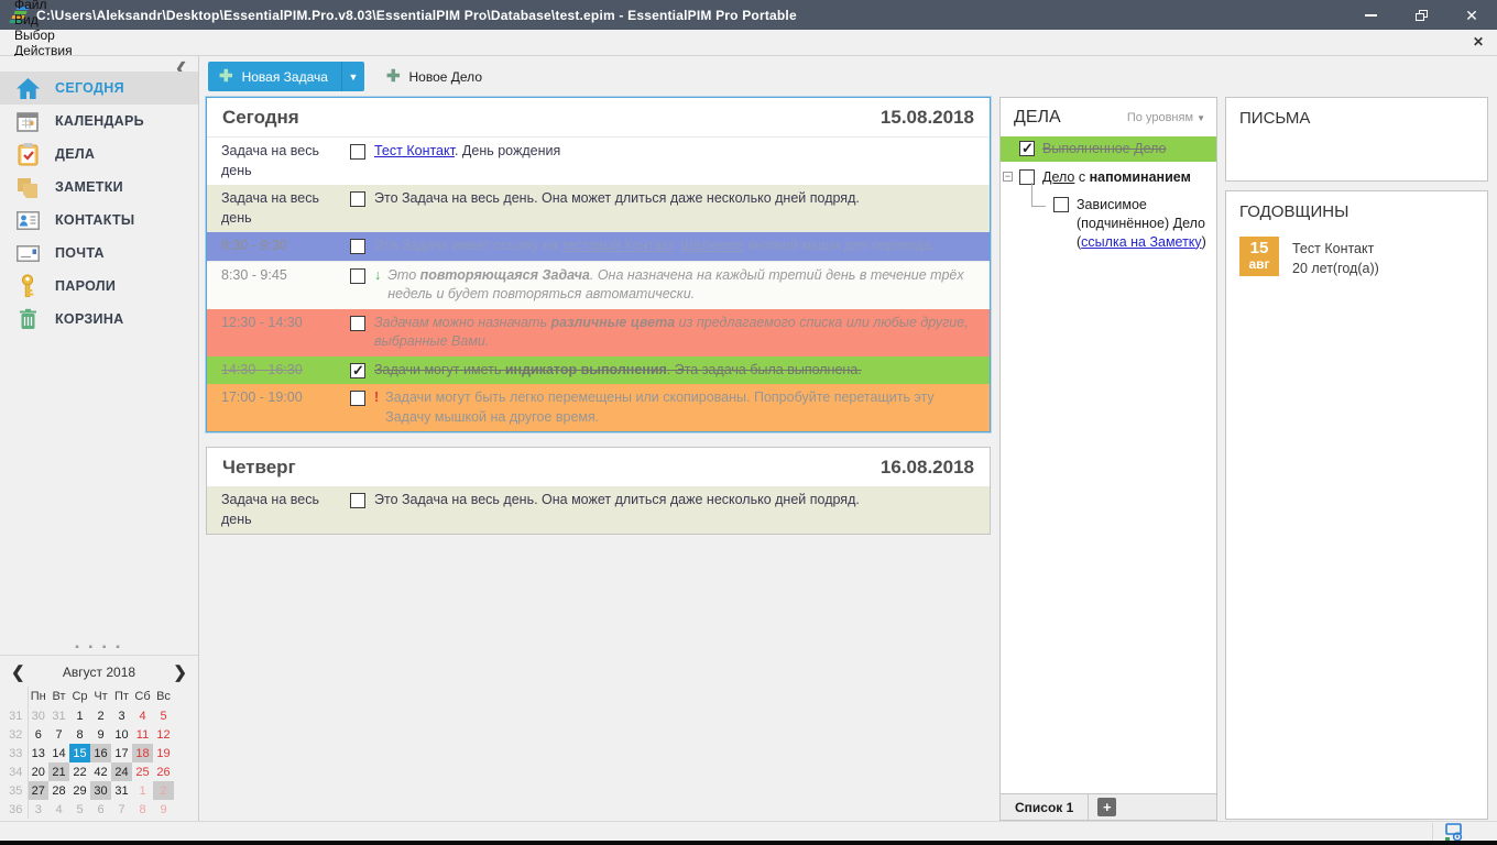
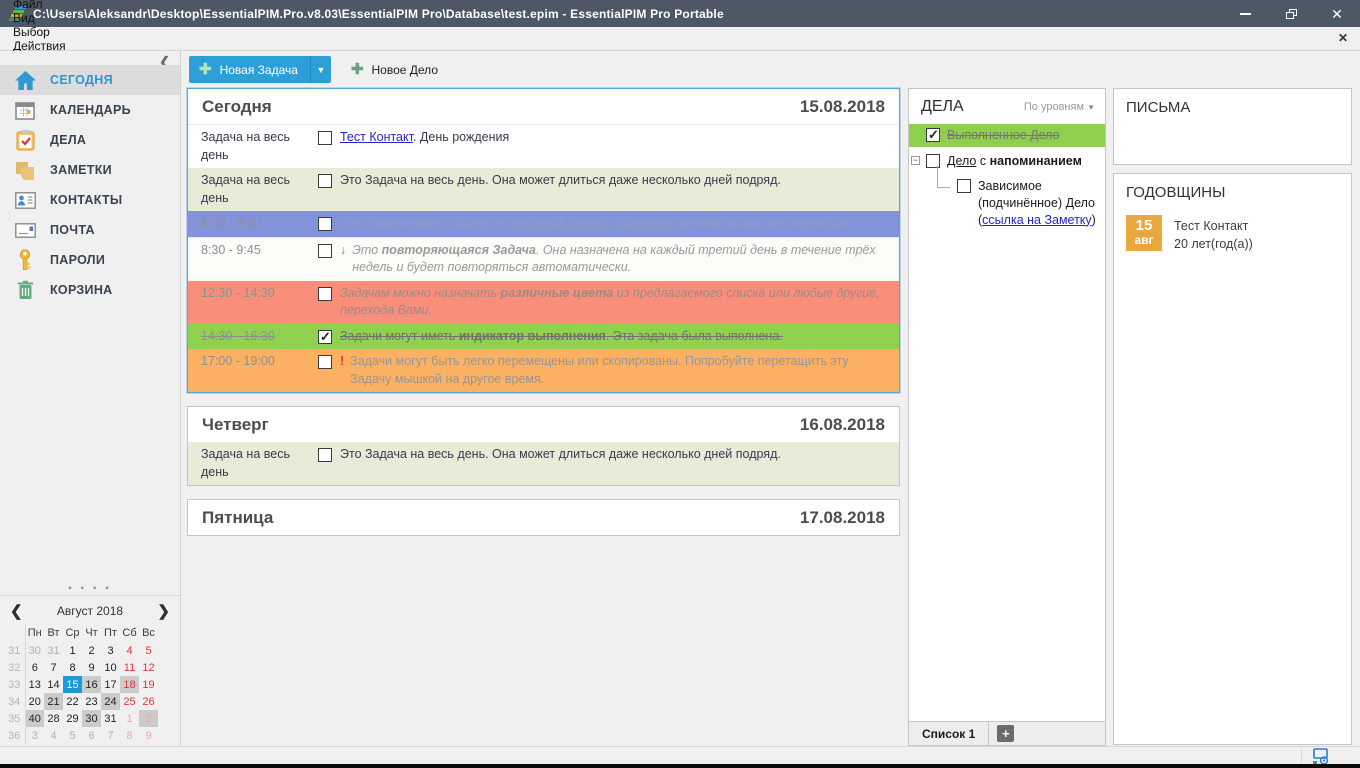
  C:\Users\Aleksandr\Desktop\EssentialPIM.Pro.v8.03\EssentialPIM Pro\Database\test.epim - EssentialPIM Pro Portable
  ✕
  Файл
  Вид
  Выбор
  Действия
  ✕
  ❮
  СЕГОДНЯ
  КАЛЕНДАРЬ
  ДЕЛА
  ЗАМЕТКИ
  КОНТАКТЫ
  ПОЧТА
  ПАРОЛИ
  КОРЗИНА
  ▪ ▪ ▪ ▪
  ❮
  Август 2018
  ❯
  	Пн	Вт	Ср	Чт	Пт	Сб	Вс
  31	30	31	1	2	3	4	5
  32	6	7	8	9	10	11	12
  33	13	14	15	16	17	18	19
- 34	20	21	22	42	24	25	26
+ 34	20	21	22	23	24	25	26
- 35	27	28	29	30	31	1	2
+ 35	40	28	29	30	31	1	2
  36	3	4	5	6	7	8	9
  ✚
  Новая Задача
  ▼
  ✚
  Новое Дело
  Сегодня
  15.08.2018
  Задача на весь день
  Тест Контакт. День рождения
  Задача на весь день
  Это Задача на весь день. Она может длиться даже несколько дней подряд.
  8:30 - 9:30
  Эта Задача имеет ссылку на тестовый Контакт. Щёлкните кнопкой мыши для перехода.
  8:30 - 9:45
  ↓
  Это повторяющаяся Задача. Она назначена на каждый третий день в течение трёх недель и будет повторяться автоматически.
  12:30 - 14:30
- Задачам можно назначать различные цвета из предлагаемого списка или любые другие, выбранные Вами.
+ Задачам можно назначать различные цвета из предлагаемого списка или любые другие, перехода Вами.
  14:30 - 16:30
  Задачи могут иметь индикатор выполнения. Эта задача была выполнена.
  17:00 - 19:00
  !
  Задачи могут быть легко перемещены или скопированы. Попробуйте перетащить эту Задачу мышкой на другое время.
  Четверг
  16.08.2018
  Задача на весь день
  Это Задача на весь день. Она может длиться даже несколько дней подряд.
+ Пятница
+ 17.08.2018
  ДЕЛА
  По уровням ▼
  Выполненное Дело
  Дело с напоминанием
  −
  Зависимое (подчинённое) Дело (ссылка на Заметку)
  Список 1
  +
  ПИСЬМА
  ГОДОВЩИНЫ
  15
  авг
  Тест Контакт
  20 лет(год(а))
